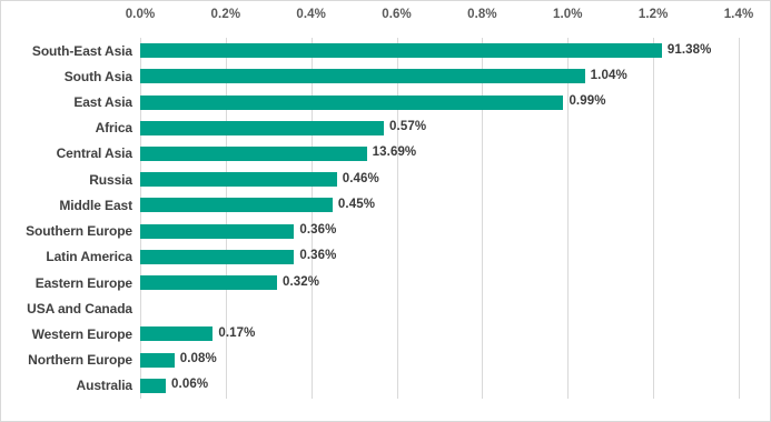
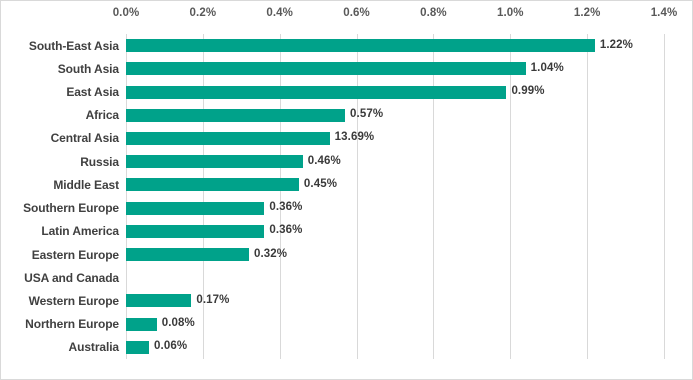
  0.0%
  0.2%
  0.4%
  0.6%
  0.8%
  1.0%
  1.2%
  1.4%
- 91.38%
+ 1.22%
  1.04%
  0.99%
  0.57%
  13.69%
  0.46%
  0.45%
  0.36%
  0.36%
  0.32%
  0.17%
  0.08%
  0.06%
  South-East Asia
  South Asia
  East Asia
  Africa
  Central Asia
  Russia
  Middle East
  Southern Europe
  Latin America
  Eastern Europe
  USA and Canada
  Western Europe
  Northern Europe
  Australia
